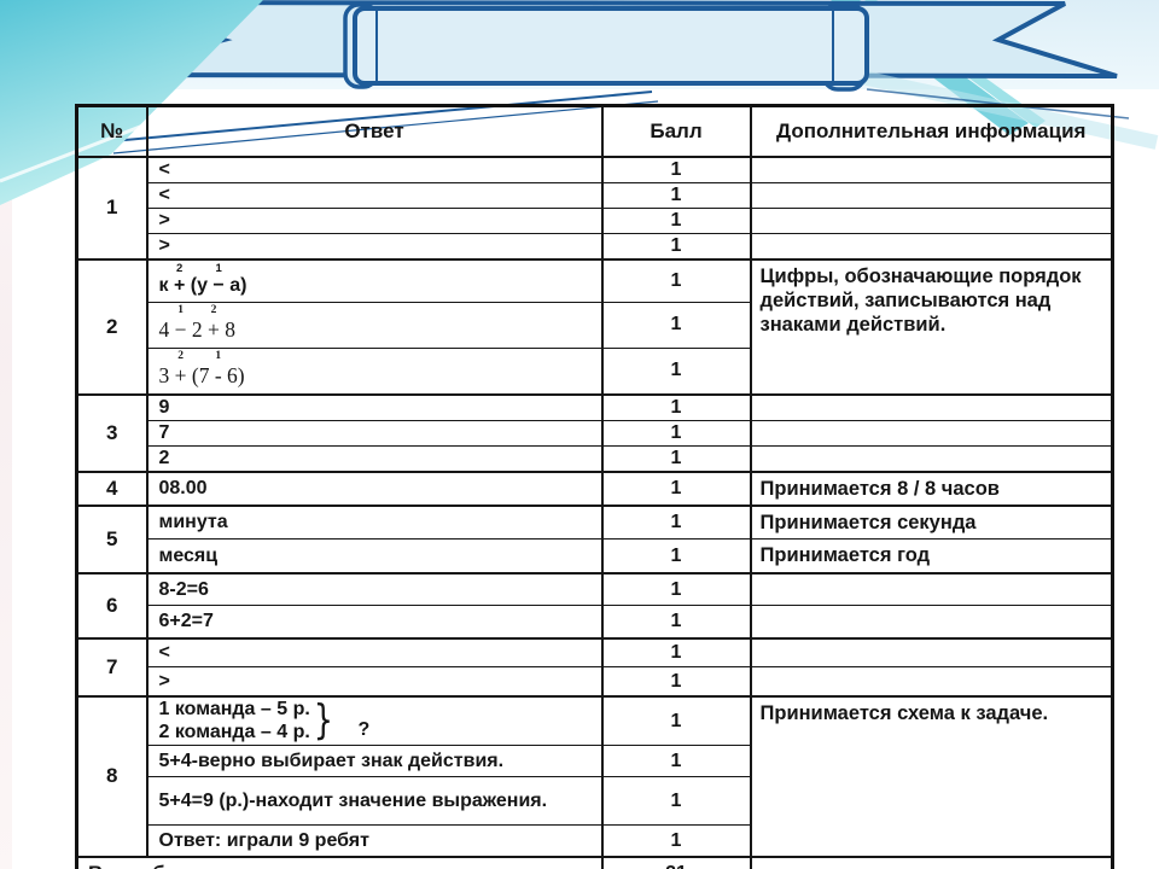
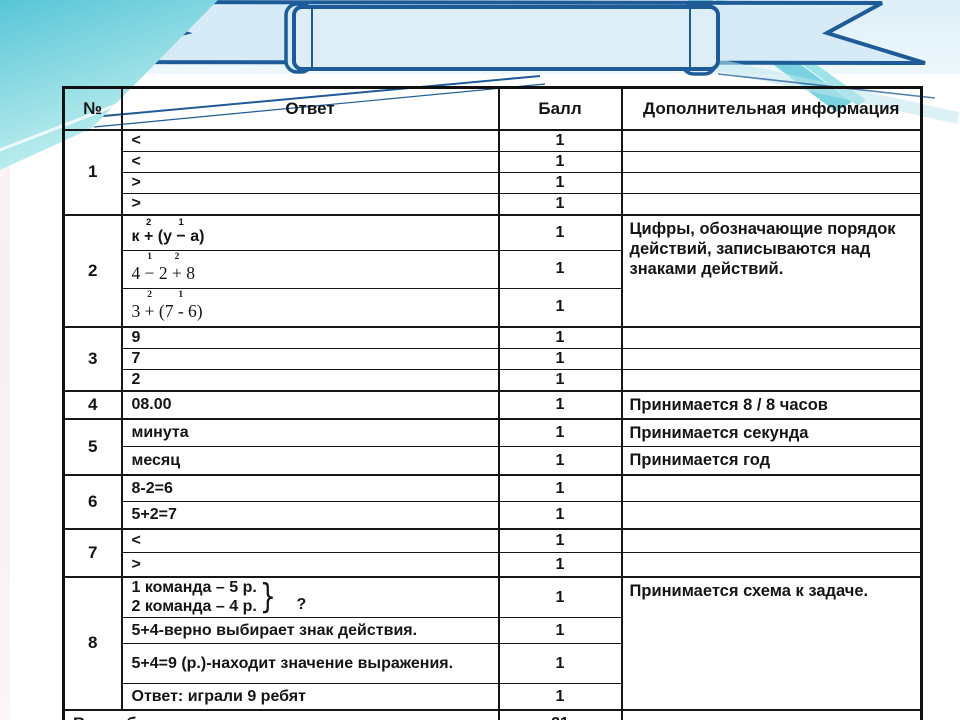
  №	Ответ	Балл	Дополнительная информация
  1	<	1
  <	1
  >	1
  >	1
  2	к +2 (у −1 а)	1	Цифры, обозначающие порядок действий, записываются над знаками действий.
  4 −1 2 +2 8	1
  3 +2 (7 -1 6)	1
  3	9	1
  7	1
  2	1
  4	08.00	1	Принимается 8 / 8 часов
  5	минута	1	Принимается секунда
  месяц	1	Принимается год
  6	8-2=6	1
- 6+2=7	1
+ 5+2=7	1
  7	<	1
  >	1
  8	1 команда – 5 р.2 команда – 4 р.} ?	1	Принимается схема к задаче.
  5+4-верно выбирает знак действия.	1
  5+4=9 (р.)-находит значение выражения.	1
  Ответ: играли 9 ребят	1
